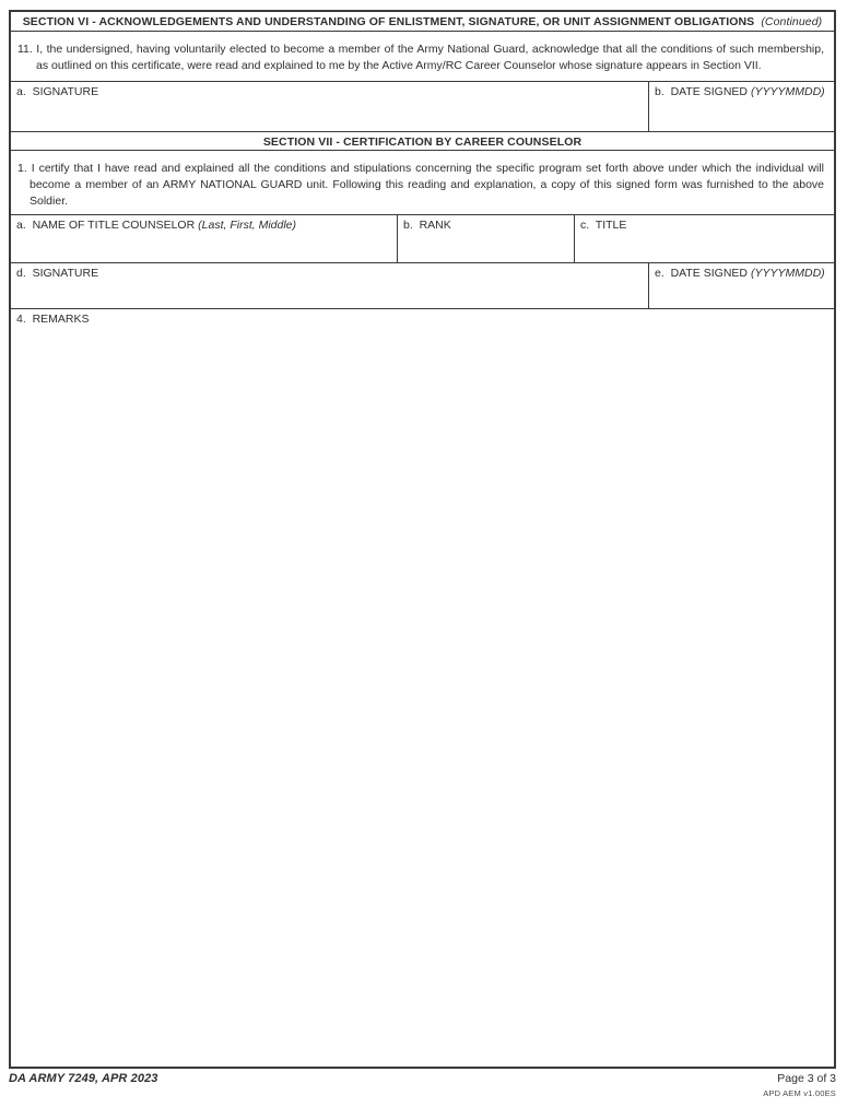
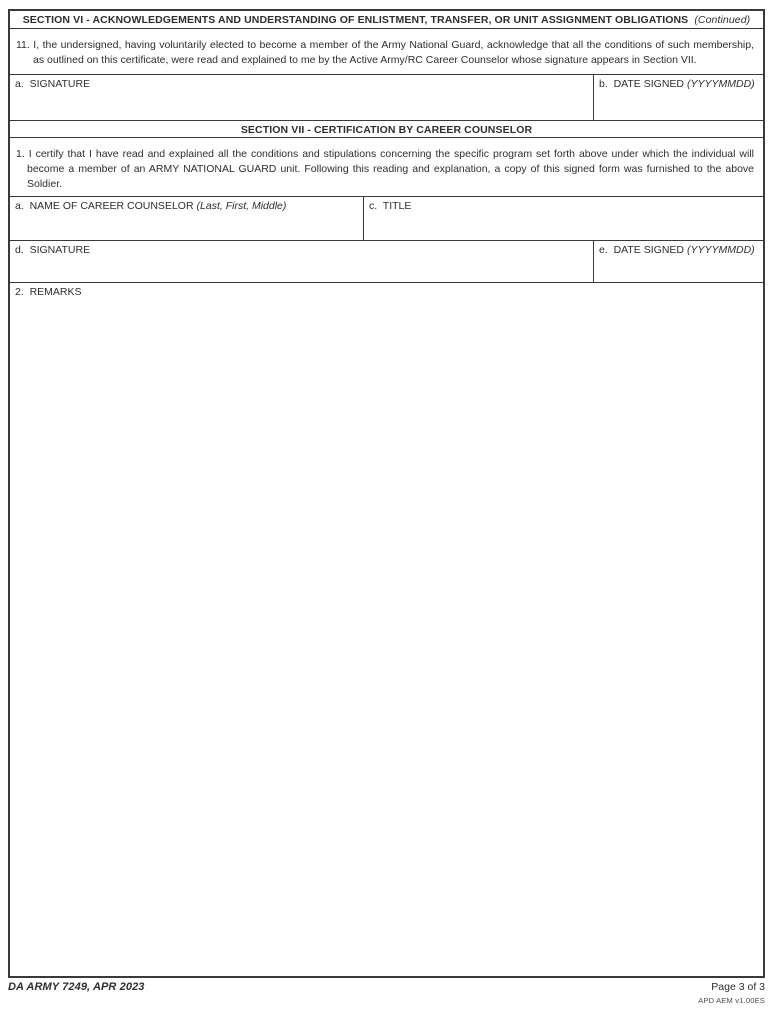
- SECTION VI - ACKNOWLEDGEMENTS AND UNDERSTANDING OF ENLISTMENT, SIGNATURE, OR UNIT ASSIGNMENT OBLIGATIONS (Continued)
+ SECTION VI - ACKNOWLEDGEMENTS AND UNDERSTANDING OF ENLISTMENT, TRANSFER, OR UNIT ASSIGNMENT OBLIGATIONS (Continued)
  11. I, the undersigned, having voluntarily elected to become a member of the Army National Guard, acknowledge that all the conditions of such membership, as outlined on this certificate, were read and explained to me by the Active Army/RC Career Counselor whose signature appears in Section VII.
  a. SIGNATURE
  b. DATE SIGNED (YYYYMMDD)
  SECTION VII - CERTIFICATION BY CAREER COUNSELOR
  1. I certify that I have read and explained all the conditions and stipulations concerning the specific program set forth above under which the individual will become a member of an ARMY NATIONAL GUARD unit. Following this reading and explanation, a copy of this signed form was furnished to the above Soldier.
- a. NAME OF TITLE COUNSELOR (Last, First, Middle)
+ a. NAME OF CAREER COUNSELOR (Last, First, Middle)
- b. RANK
  c. TITLE
  d. SIGNATURE
  e. DATE SIGNED (YYYYMMDD)
- 4. REMARKS
+ 2. REMARKS
  DA ARMY 7249, APR 2023
  Page 3 of 3
  APD AEM v1.00ES
